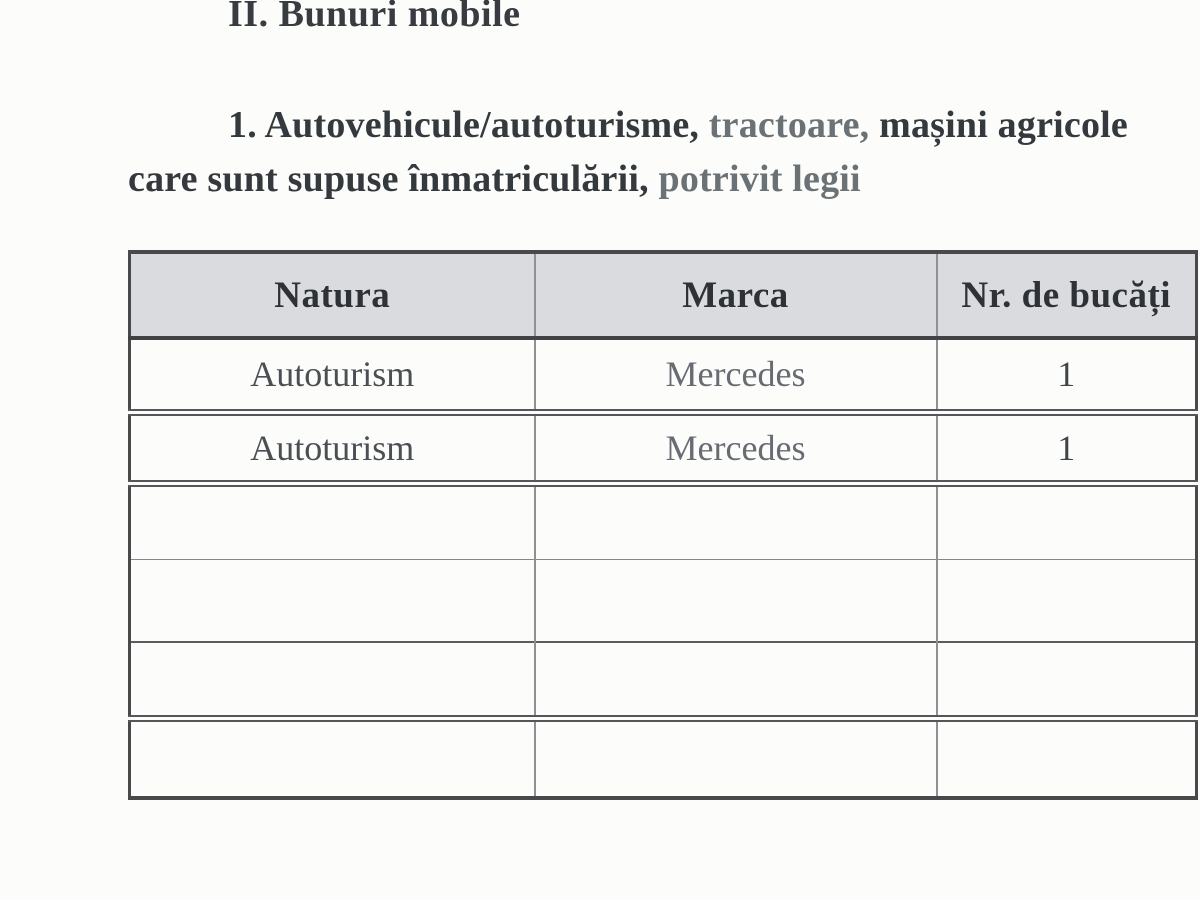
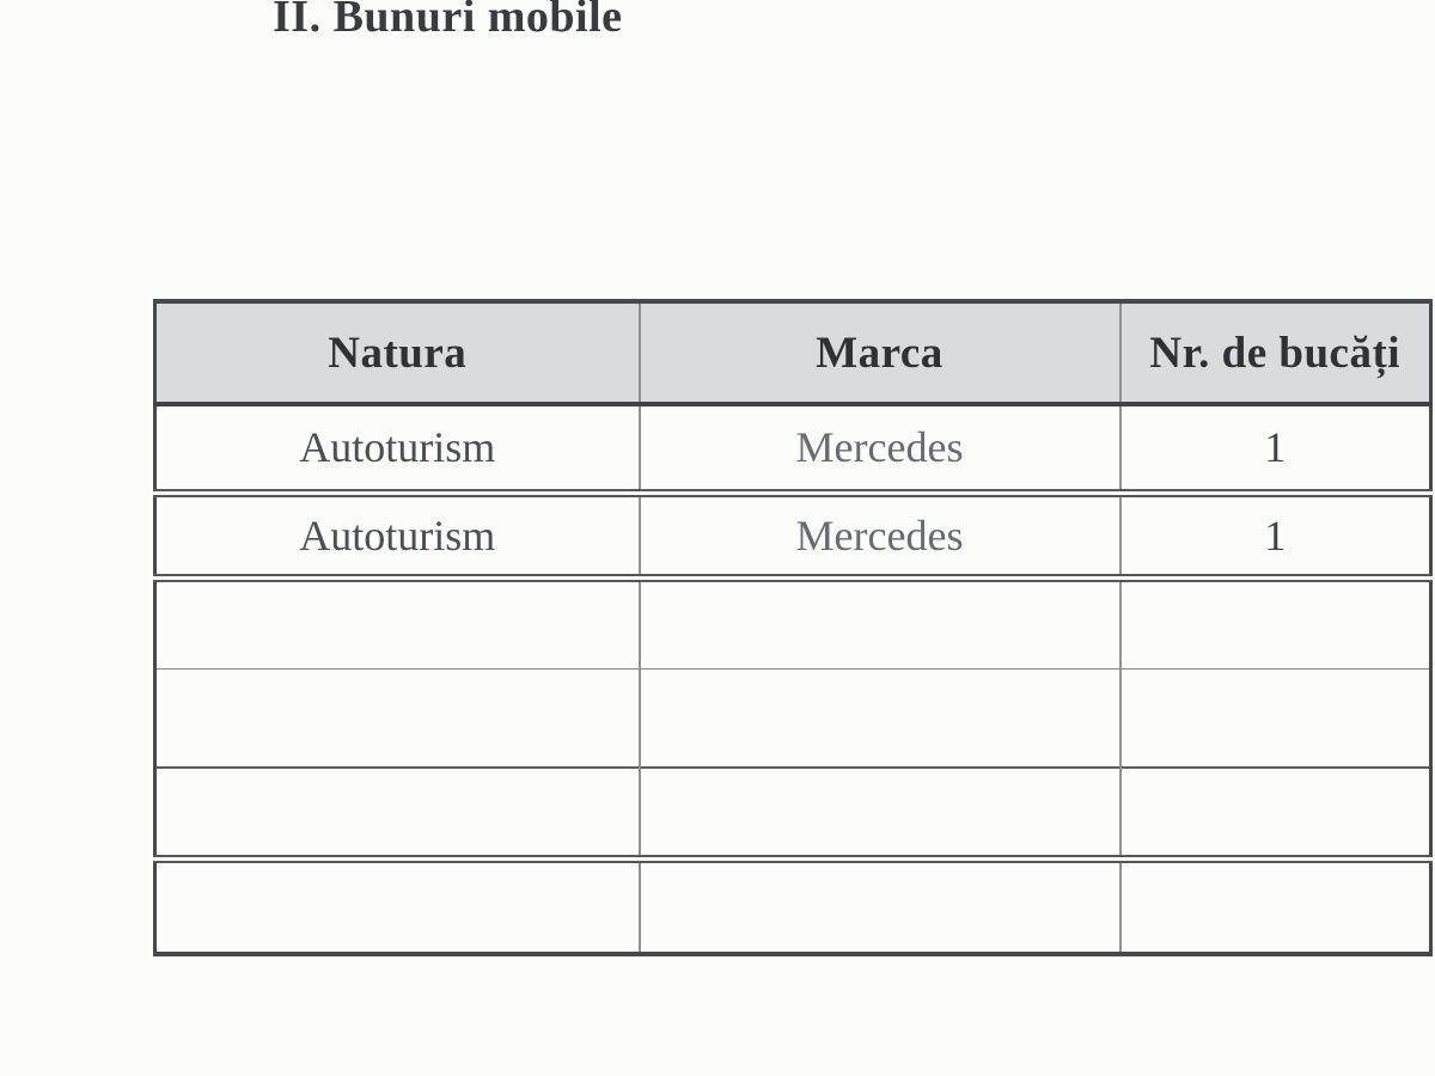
  II. Bunuri mobile
- 1. Autovehicule/autoturisme, tractoare, mașini agricole
- care sunt supuse înmatriculării, potrivit legii
  Natura	Marca	Nr. de bucăți
  Autoturism	Mercedes	1
  Autoturism	Mercedes	1
